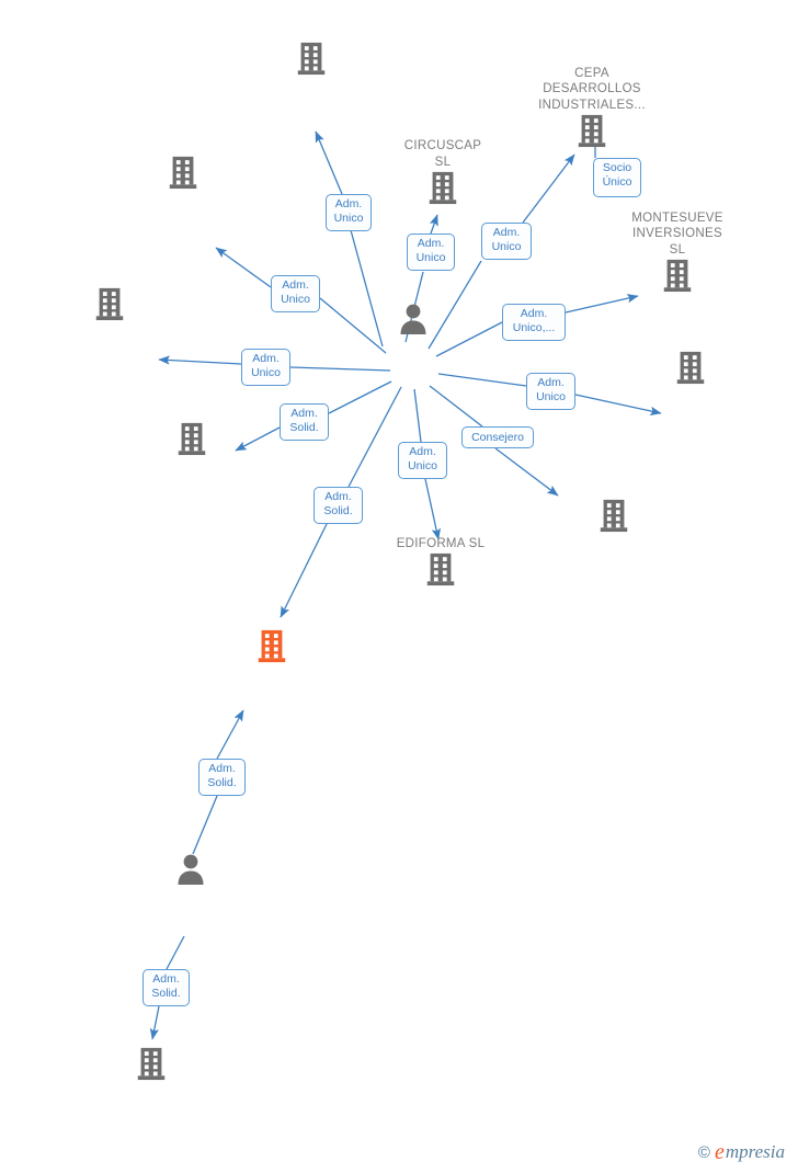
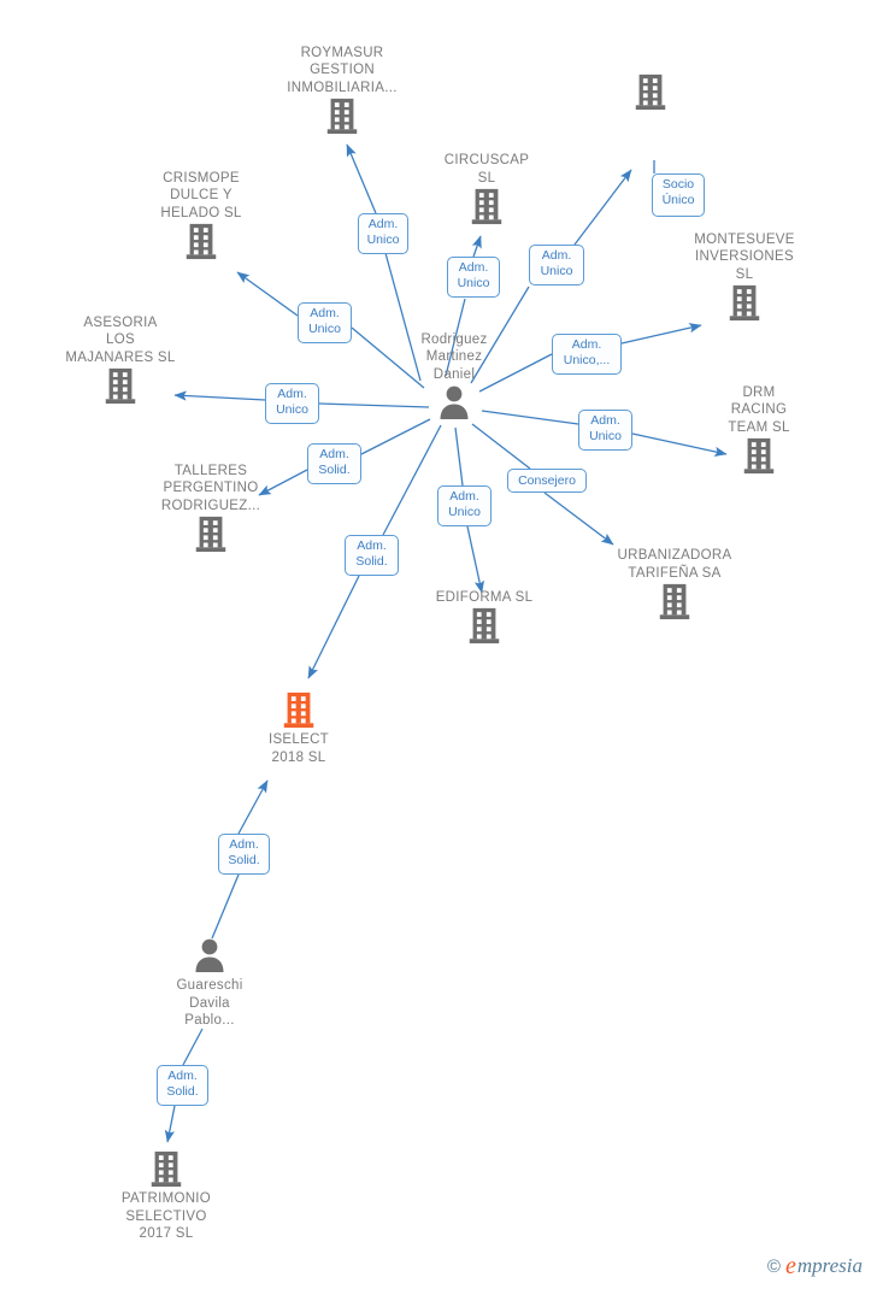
+ ROYMASUR
+ GESTION
+ INMOBILIARIA...
+ CRISMOPE
+ DULCE Y
+ HELADO SL
  CIRCUSCAP
  SL
- CEPA
- DESARROLLOS
- INDUSTRIALES...
  MONTESUEVE
  INVERSIONES
  SL
+ ASESORIA
+ LOS
+ MAJANARES SL
+ DRM
+ RACING
+ TEAM SL
+ TALLERES
+ PERGENTINO
+ RODRIGUEZ...
+ URBANIZADORA
+ TARIFEÑA SA
  EDIFORMA SL
+ ISELECT
+ 2018 SL
+ PATRIMONIO
+ SELECTIVO
+ 2017 SL
+ Rodriguez
+ Martinez
+ Daniel
+ Guareschi
+ Davila
+ Pablo...
  Adm.
  Unico
  Adm.
  Unico
  Adm.
  Unico
  Adm.
  Unico
  Socio
  Único
  Adm.
  Unico,...
  Adm.
  Unico
  Adm.
  Unico
  Adm.
  Solid.
  Consejero
  Adm.
  Unico
  Adm.
  Solid.
  Adm.
  Solid.
  Adm.
  Solid.
  ©
  e
  mpresia
